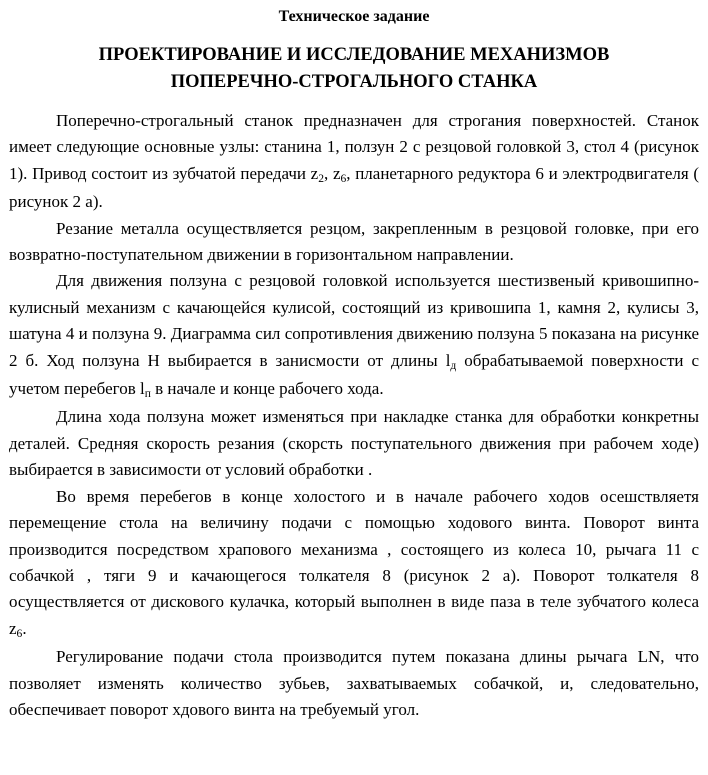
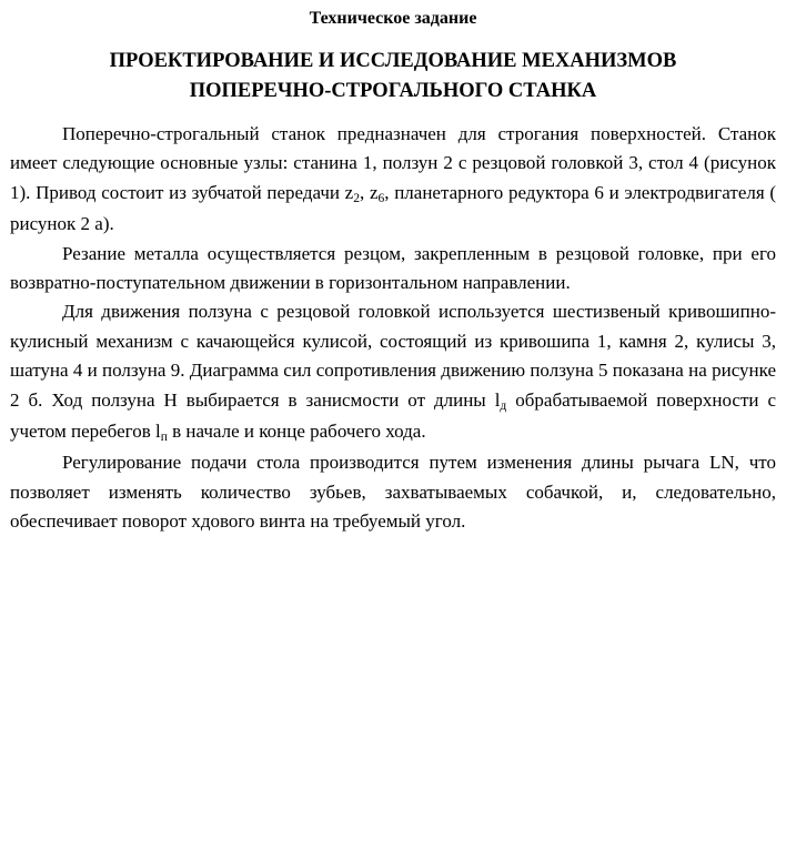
  Техническое задание
  ПРОЕКТИРОВАНИЕ И ИССЛЕДОВАНИЕ МЕХАНИЗМОВ
  ПОПЕРЕЧНО-СТРОГАЛЬНОГО СТАНКА
  Поперечно-строгальный станок предназначен для строгания поверхностей. Станок имеет следующие основные узлы: станина 1, ползун 2 с резцовой головкой 3, стол 4 (рисунок 1). Привод состоит из зубчатой передачи z2, z6, планетарного редуктора 6 и электродвигателя ( рисунок 2 а).
  Резание металла осуществляется резцом, закрепленным в резцовой головке, при его возвратно-поступательном движении в горизонтальном направлении.
  Для движения ползуна с резцовой головкой используется шестизвеный кривошипно-кулисный механизм с качающейся кулисой, состоящий из кривошипа 1, камня 2, кулисы 3, шатуна 4 и ползуна 9. Диаграмма сил сопротивления движению ползуна 5 показана на рисунке 2 б. Ход ползуна Н выбирается в занисмости от длины lд обрабатываемой поверхности с учетом перебегов lп в начале и конце рабочего хода.
- Длина хода ползуна может изменяться при накладке станка для обработки конкретны деталей. Средняя скорость резания (скорсть поступательного движения при рабочем ходе) выбирается в зависимости от условий обработки .
- Во время перебегов в конце холостого и в начале рабочего ходов осешствляетя перемещение стола на величину подачи с помощью ходового винта. Поворот винта производится посредством храпового механизма , состоящего из колеса 10, рычага 11 с собачкой , тяги 9 и качающегося толкателя 8 (рисунок 2 а). Поворот толкателя 8 осуществляется от дискового кулачка, который выполнен в виде паза в теле зубчатого колеса z6.
- Регулирование подачи стола производится путем показана длины рычага LN, что позволяет изменять количество зубьев, захватываемых собачкой, и, следовательно, обеспечивает поворот хдового винта на требуемый угол.
+ Регулирование подачи стола производится путем изменения длины рычага LN, что позволяет изменять количество зубьев, захватываемых собачкой, и, следовательно, обеспечивает поворот хдового винта на требуемый угол.
